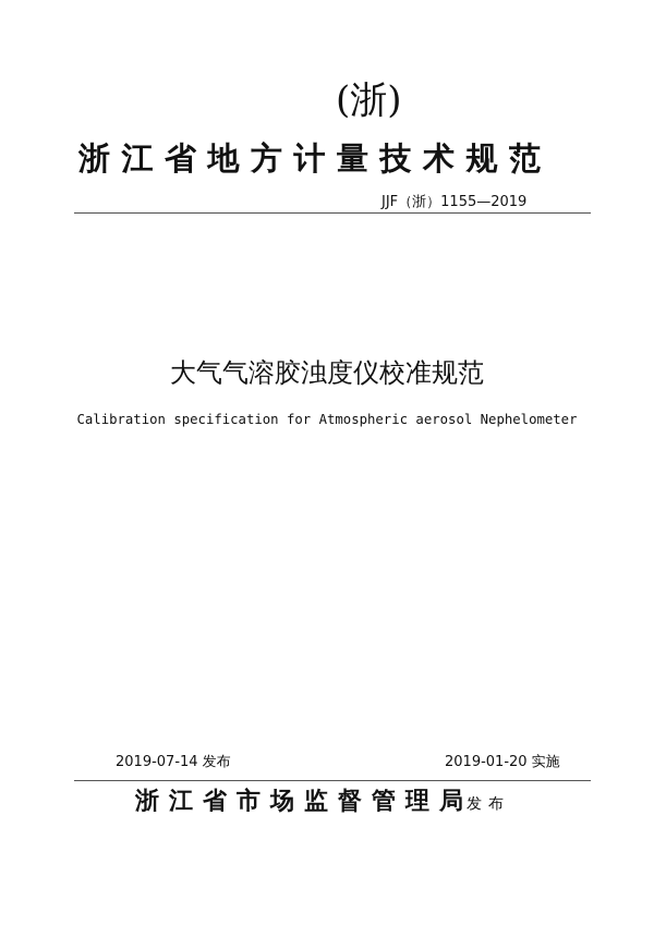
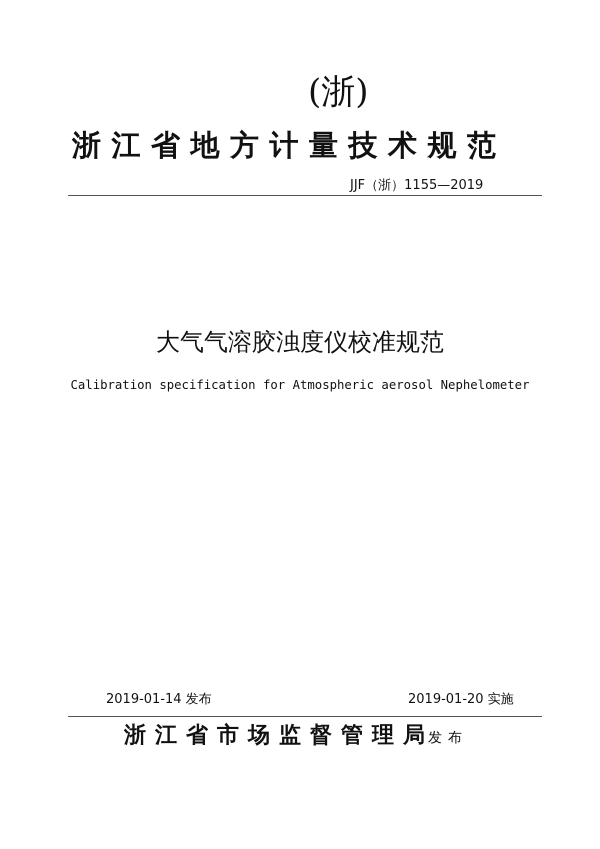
  (浙)
  浙江省地方计量技术规范
  JJF（浙）1155—2019
  大气气溶胶浊度仪校准规范
  Calibration specification for Atmospheric aerosol Nephelometer
- 2019-07-14 发布
+ 2019-01-14 发布
  2019-01-20 实施
  浙江省市场监督管理局发布
